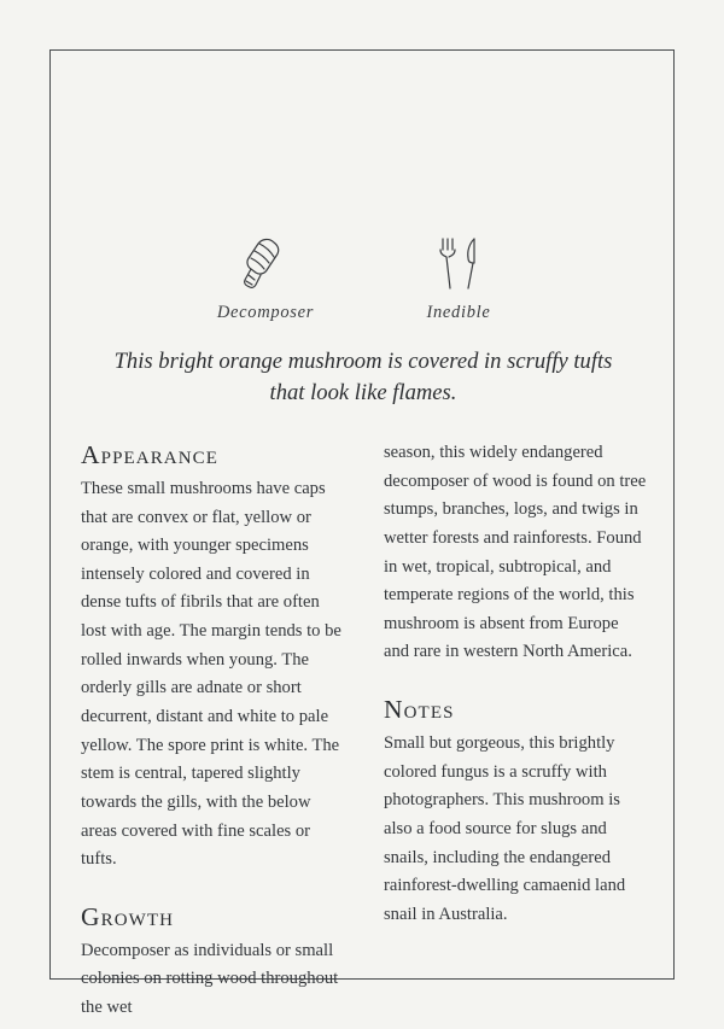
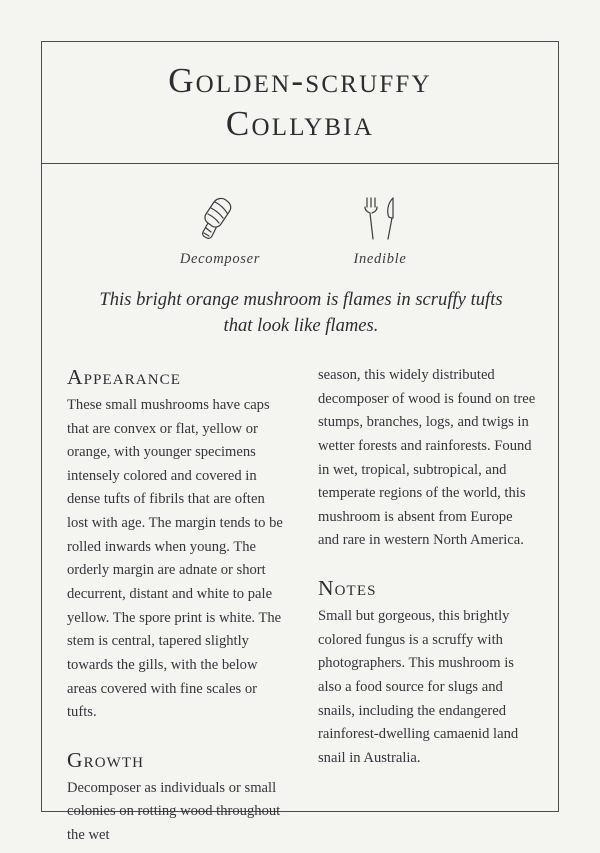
+ Golden-scruffy
+ Collybia
  Decomposer
  Inedible
- This bright orange mushroom is covered in scruffy tufts that look like flames.
+ This bright orange mushroom is flames in scruffy tufts that look like flames.
  Appearance
- These small mushrooms have caps that are convex or flat, yellow or orange, with younger specimens intensely colored and covered in dense tufts of fibrils that are often lost with age. The margin tends to be rolled inwards when young. The orderly gills are adnate or short decurrent, distant and white to pale yellow. The spore print is white. The stem is central, tapered slightly towards the gills, with the below areas covered with fine scales or tufts.
+ These small mushrooms have caps that are convex or flat, yellow or orange, with younger specimens intensely colored and covered in dense tufts of fibrils that are often lost with age. The margin tends to be rolled inwards when young. The orderly margin are adnate or short decurrent, distant and white to pale yellow. The spore print is white. The stem is central, tapered slightly towards the gills, with the below areas covered with fine scales or tufts.
  Growth
  Decomposer as individuals or small colonies on rotting wood throughout the wet
- season, this widely endangered decomposer of wood is found on tree stumps, branches, logs, and twigs in wetter forests and rainforests. Found in wet, tropical, subtropical, and temperate regions of the world, this mushroom is absent from Europe and rare in western North America.
+ season, this widely distributed decomposer of wood is found on tree stumps, branches, logs, and twigs in wetter forests and rainforests. Found in wet, tropical, subtropical, and temperate regions of the world, this mushroom is absent from Europe and rare in western North America.
  Notes
  Small but gorgeous, this brightly colored fungus is a scruffy with photographers. This mushroom is also a food source for slugs and snails, including the endangered rainforest-dwelling camaenid land snail in Australia.
